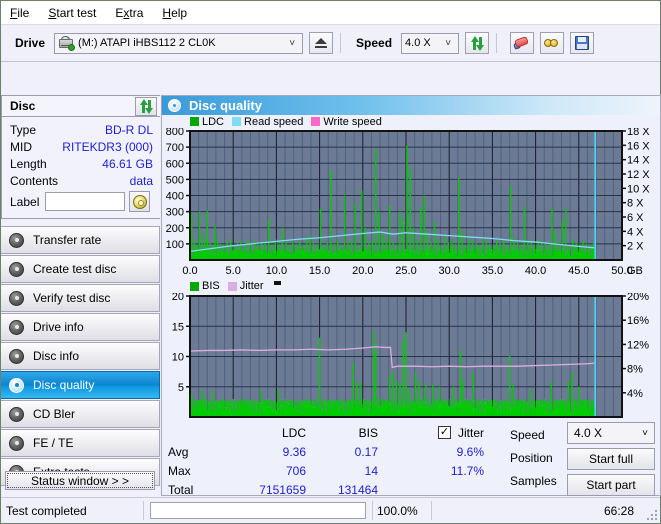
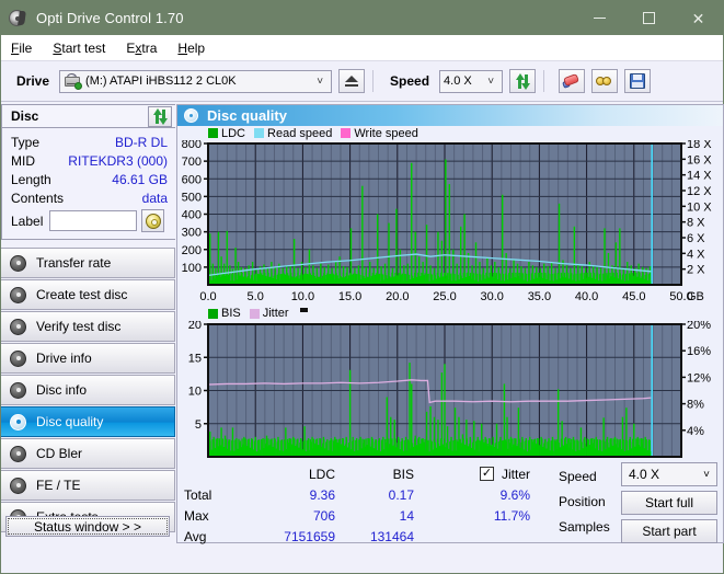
+ Opti Drive Control 1.70
+ ✕
  File
  Start test
  Extra
  Help
  Drive
  (M:) ATAPI iHBS112 2 CL0K
  ˅
  Speed
  4.0 X
  ˅
  Disc
  Type
  BD-R DL
  MID
  RITEKDR3 (000)
  Length
  46.61 GB
  Contents
  data
  Label
  Transfer rate
  Create test disc
  Verify test disc
  Drive info
  Disc info
  Disc quality
  CD Bler
  FE / TE
  Status window > >
  Disc quality
  LDC
  Read speed
  Write speed
  100
  200
  300
  400
  500
  600
  700
  800
  2 X
  4 X
  6 X
  8 X
  10 X
  12 X
  14 X
  16 X
  18 X
  0.0
  5.0
  10.0
  15.0
  20.0
  25.0
  30.0
  35.0
  40.0
  45.0
  50.0
  GB
  BIS
  Jitter
  5
  10
  15
  20
  4%
  8%
  12%
  16%
  20%
  LDC
  BIS
  ✓
  Jitter
- Avg
+ Total
  9.36
  0.17
  9.6%
  Max
  706
  14
  11.7%
- Total
+ Avg
  7151659
  131464
  Speed
  Position
  Samples
  4.0 X
  ˅
  Start full
  Start part
- Test completed
- 100.0%
- 66:28
